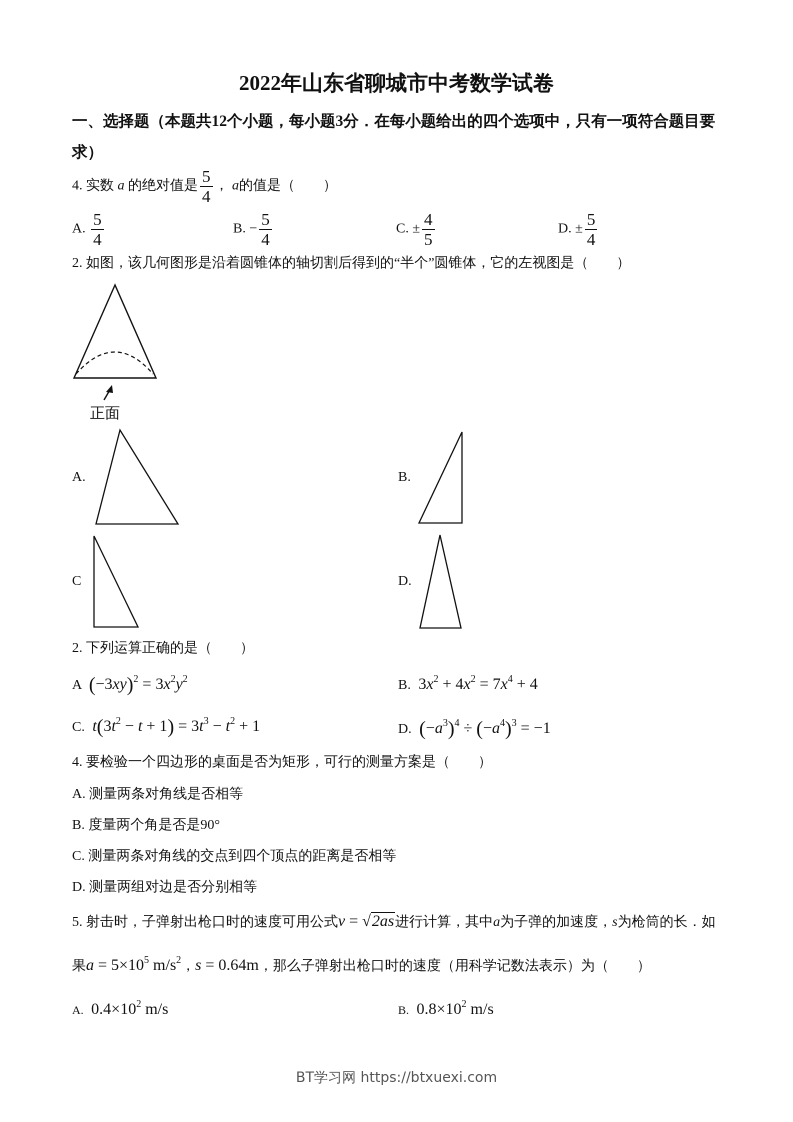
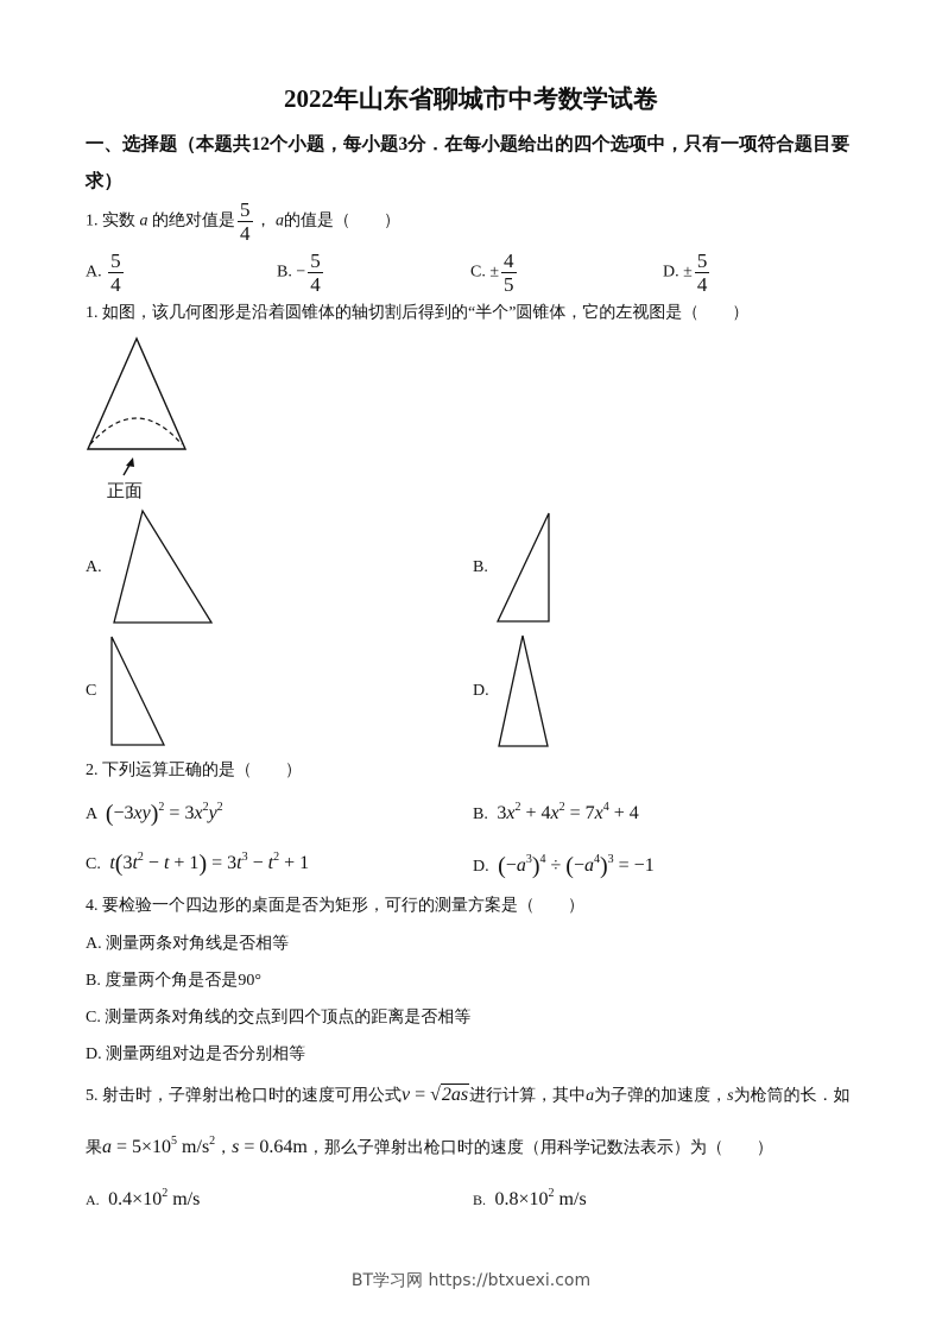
  2022年山东省聊城市中考数学试卷
  一、选择题（本题共12个小题，每小题3分．在每小题给出的四个选项中，只有一项符合题目要求）
- 4. 实数 a 的绝对值是
+ 1. 实数 a 的绝对值是
  5
  4
  ， a的值是（ ）
  A.
  5
  4
  B. −
  5
  4
  C. ±
  4
  5
  D. ±
  5
  4
- 2. 如图，该几何图形是沿着圆锥体的轴切割后得到的“半个”圆锥体，它的左视图是（ ）
+ 1. 如图，该几何图形是沿着圆锥体的轴切割后得到的“半个”圆锥体，它的左视图是（ ）
  正面
  A.
  B.
  C
  D.
  2. 下列运算正确的是（ ）
  A (−3xy)2 = 3x2y2
  B. 3x2 + 4x2 = 7x4 + 4
  C. t(3t2 − t + 1) = 3t3 − t2 + 1
  D. (−a3)4 ÷ (−a4)3 = −1
  4. 要检验一个四边形的桌面是否为矩形，可行的测量方案是（ ）
  A. 测量两条对角线是否相等
  B. 度量两个角是否是90°
  C. 测量两条对角线的交点到四个顶点的距离是否相等
  D. 测量两组对边是否分别相等
  5. 射击时，子弹射出枪口时的速度可用公式v = √2as进行计算，其中a为子弹的加速度，s为枪筒的长．如
  果a = 5×105 m/s2，s = 0.64m，那么子弹射出枪口时的速度（用科学记数法表示）为（ ）
  A. 0.4×102 m/s
  B. 0.8×102 m/s
  BT学习网 https://btxuexi.com
